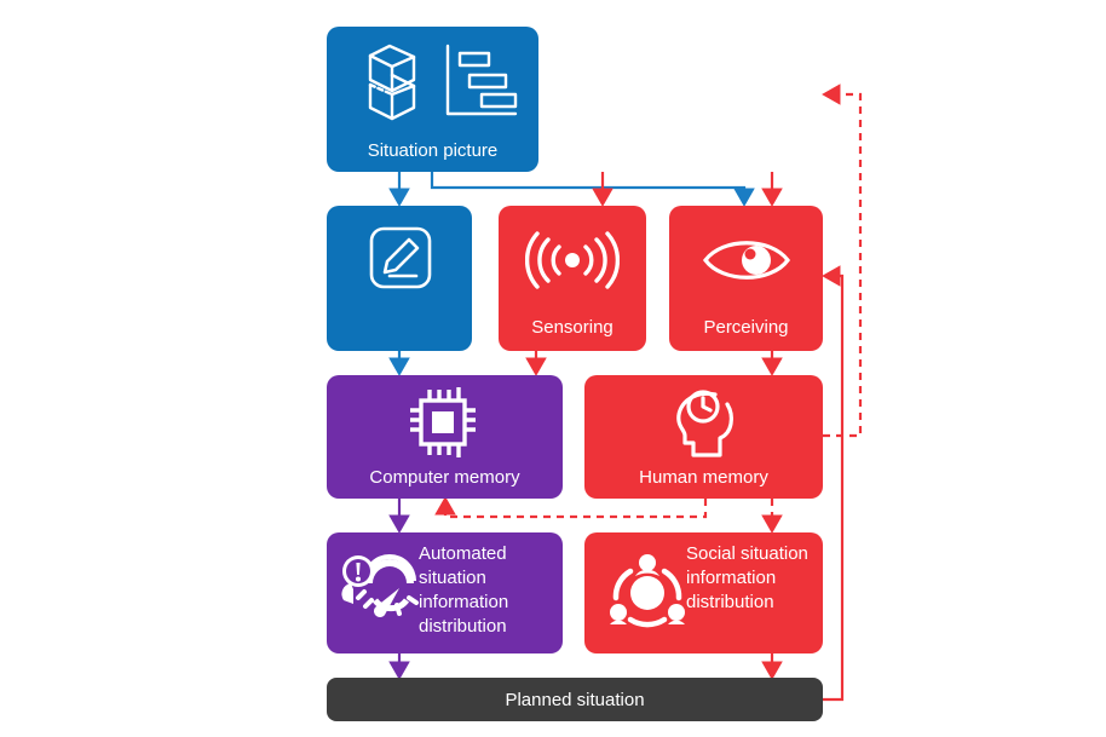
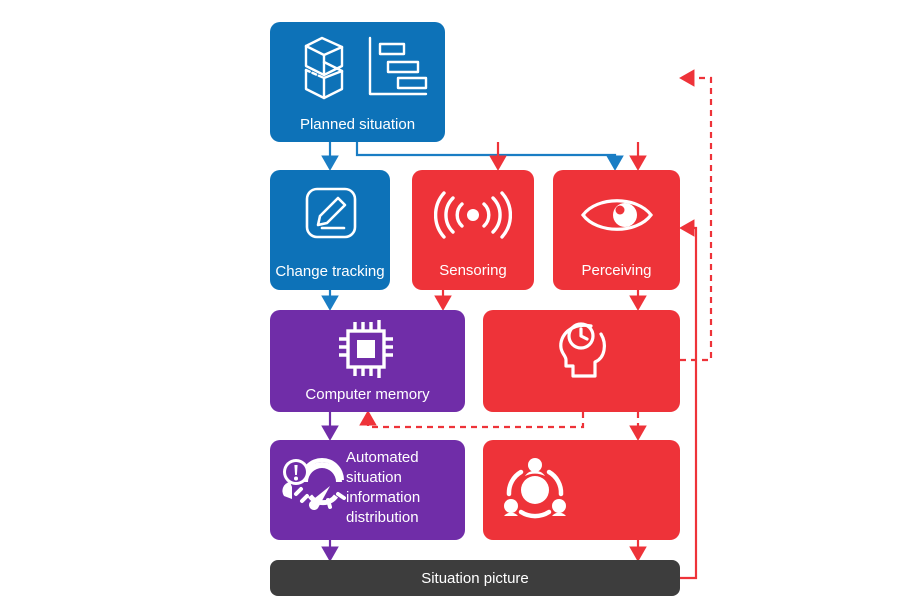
- Situation picture
+ Planned situation
+ Change tracking
  Sensoring
  Perceiving
  Computer memory
- Human memory
  Automated situation information distribution
- Social situation information distribution
- Planned situation
+ Situation picture
